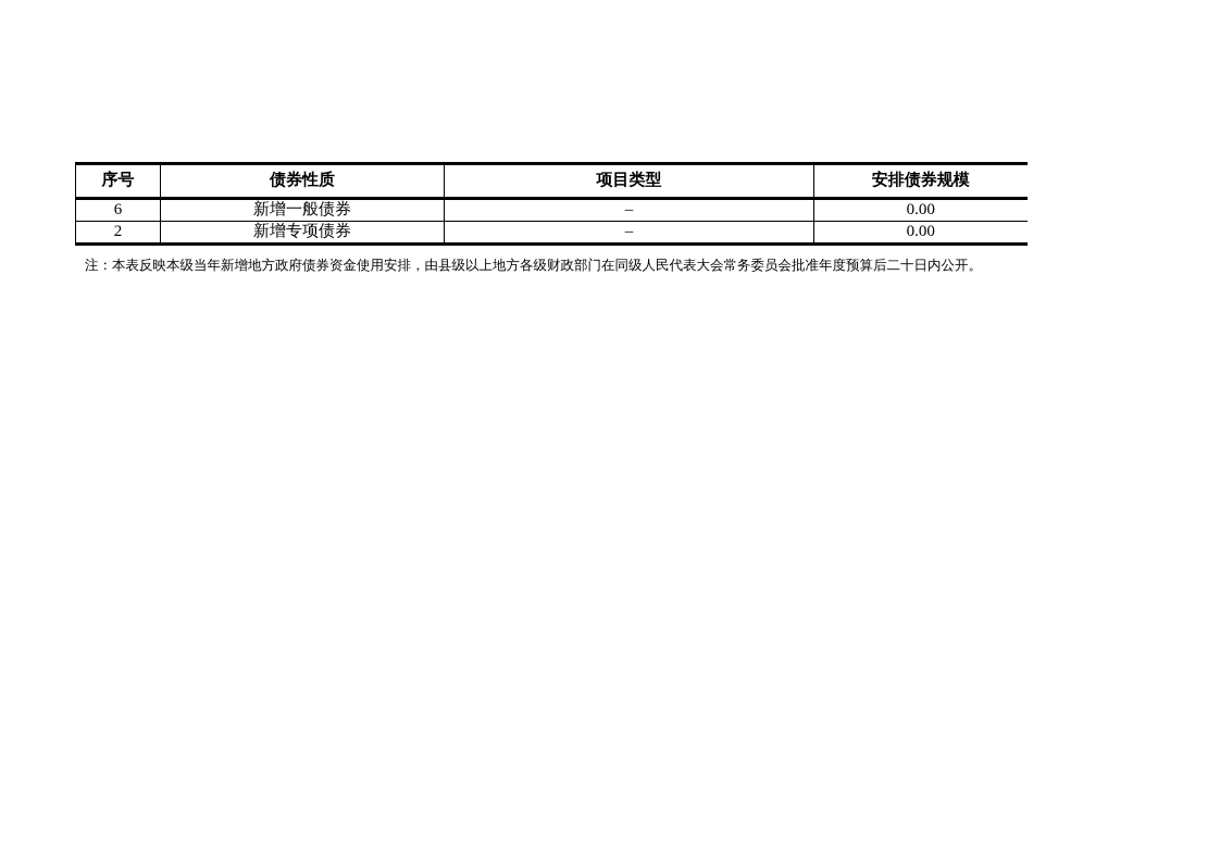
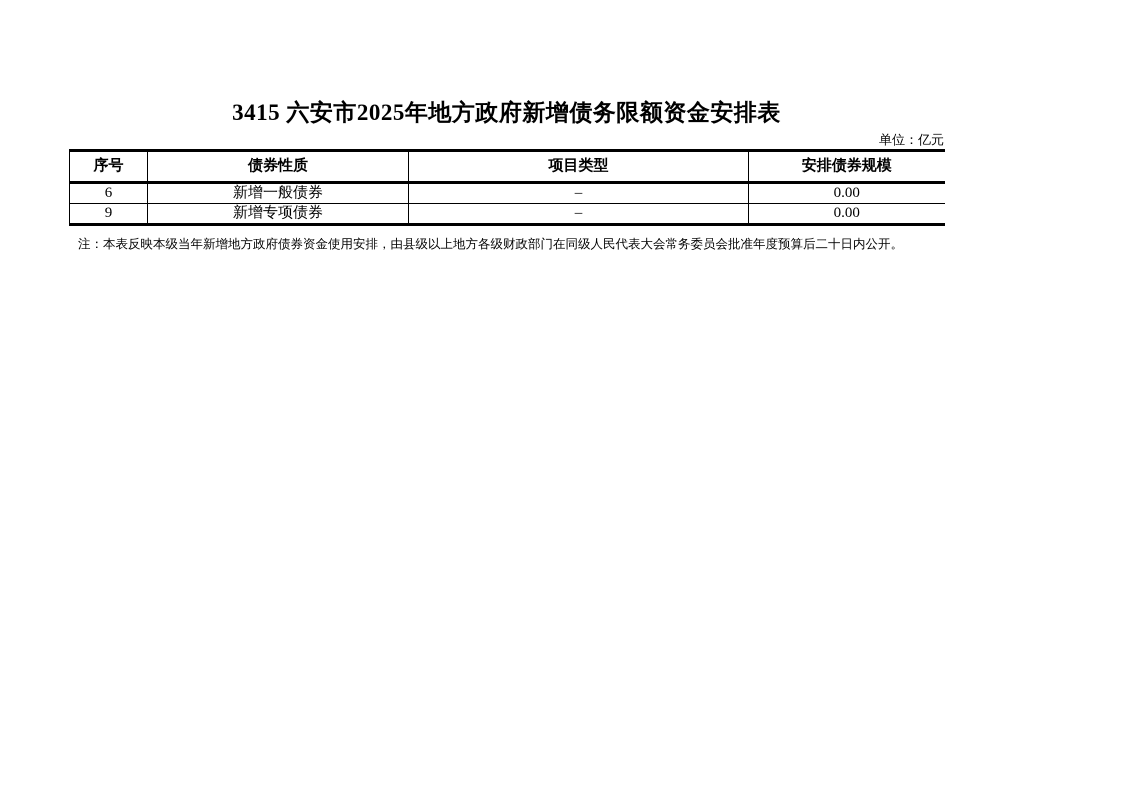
+ 3415 六安市2025年地方政府新增债务限额资金安排表
+ 单位：亿元
  序号	债券性质	项目类型	安排债券规模
  6	新增一般债券	–	0.00
- 2	新增专项债券	–	0.00
+ 9	新增专项债券	–	0.00
  注：本表反映本级当年新增地方政府债券资金使用安排，由县级以上地方各级财政部门在同级人民代表大会常务委员会批准年度预算后二十日内公开。
